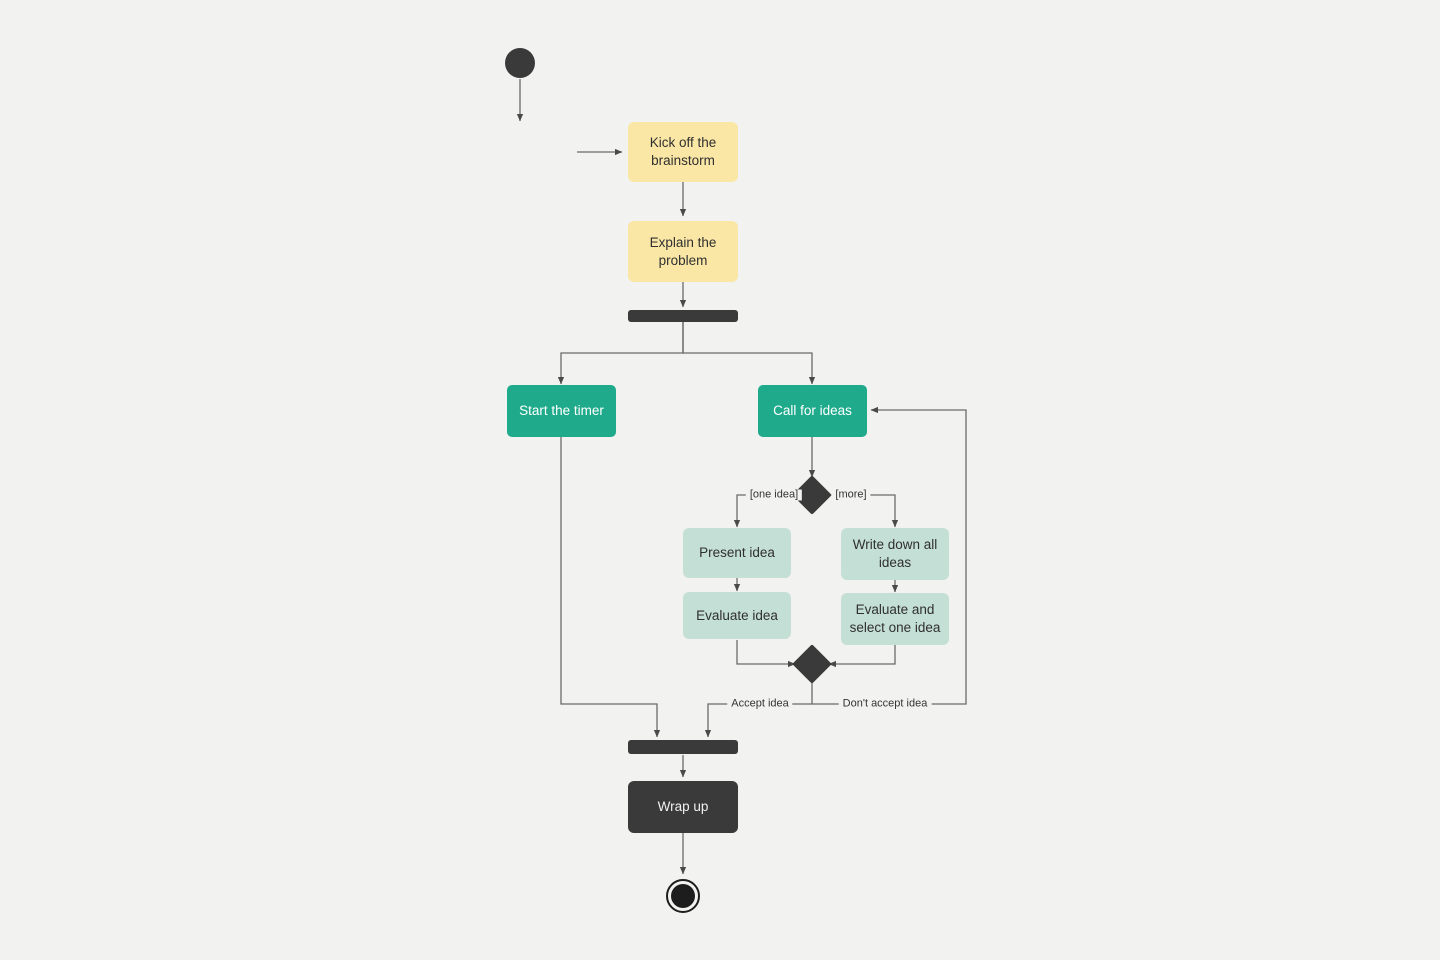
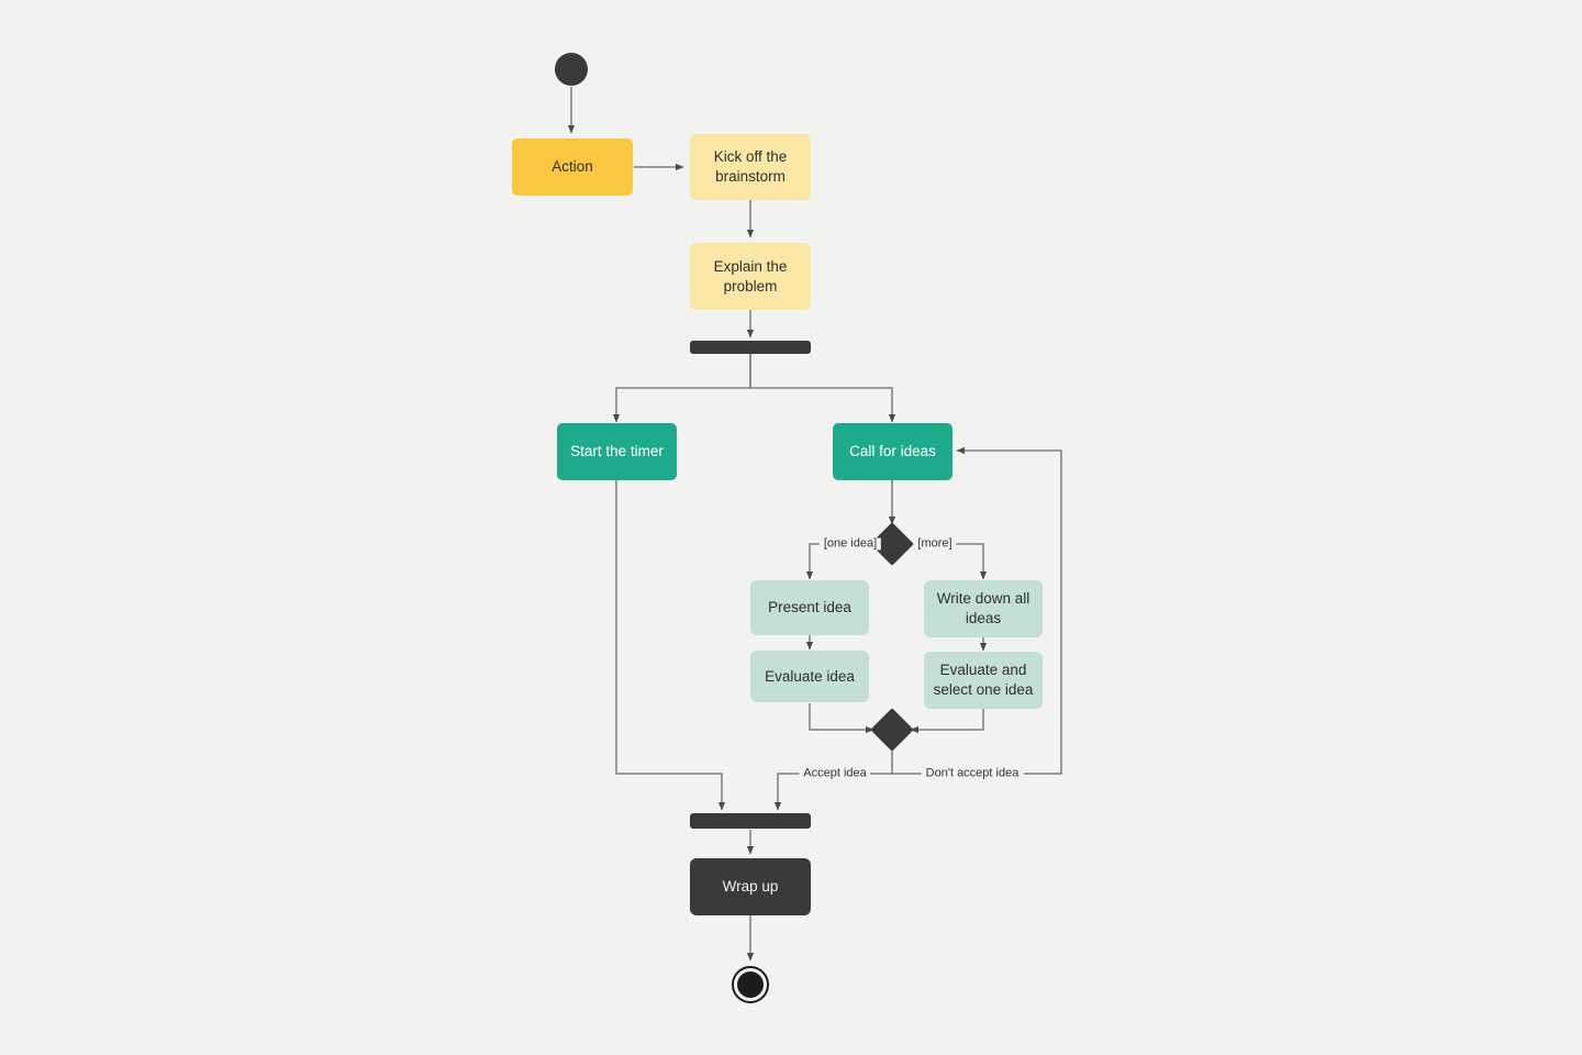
+ Action
  Kick off the
  brainstorm
  Explain the
  problem
  Start the timer
  Call for ideas
  Present idea
  Write down all
  ideas
  Evaluate idea
  Evaluate and
  select one idea
  Wrap up
  [one idea]
  [more]
  Accept idea
  Don't accept idea
